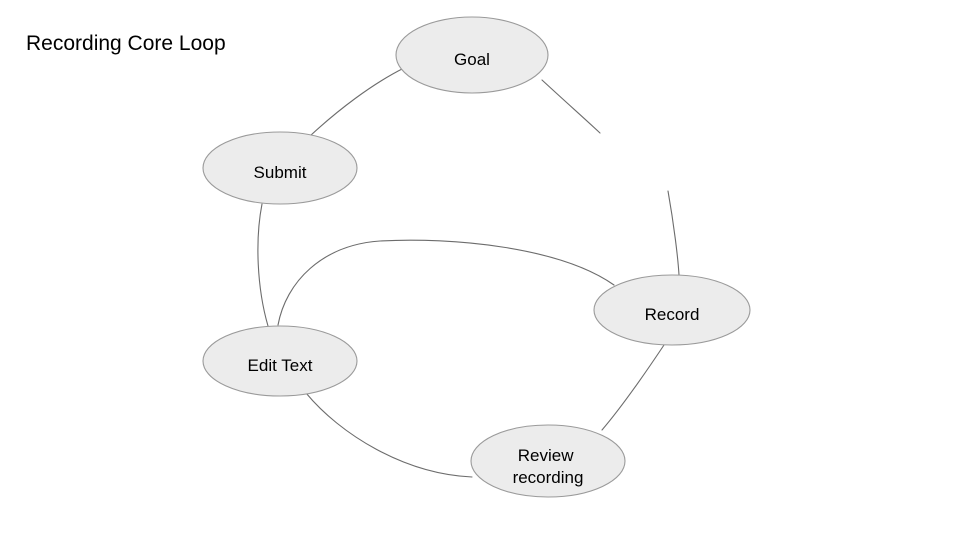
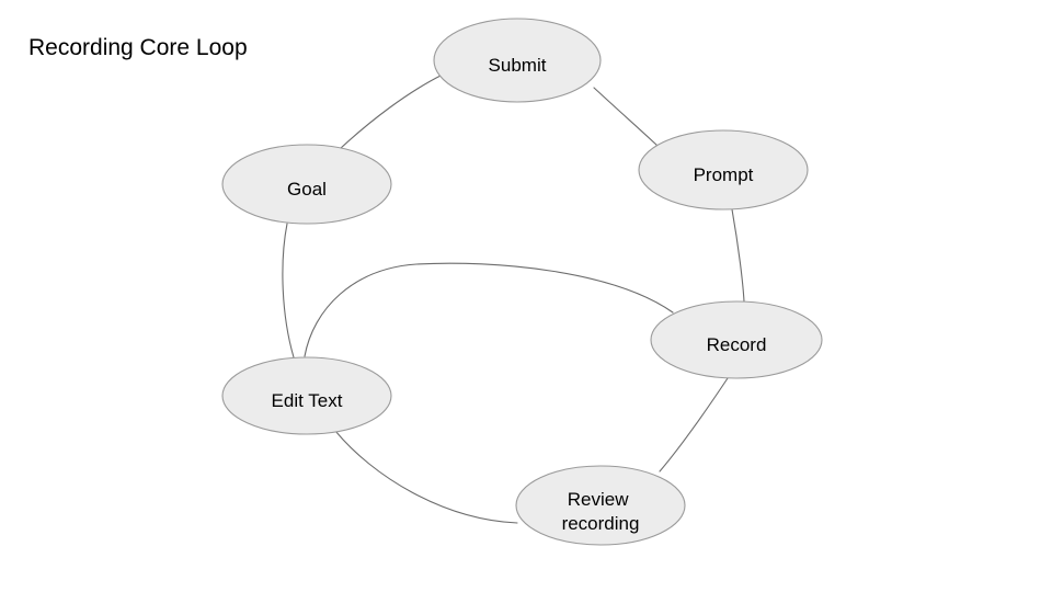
  Recording Core Loop
- Goal
+ Submit
+ Prompt
  Record
  Review recording
  Edit Text
- Submit
+ Goal
